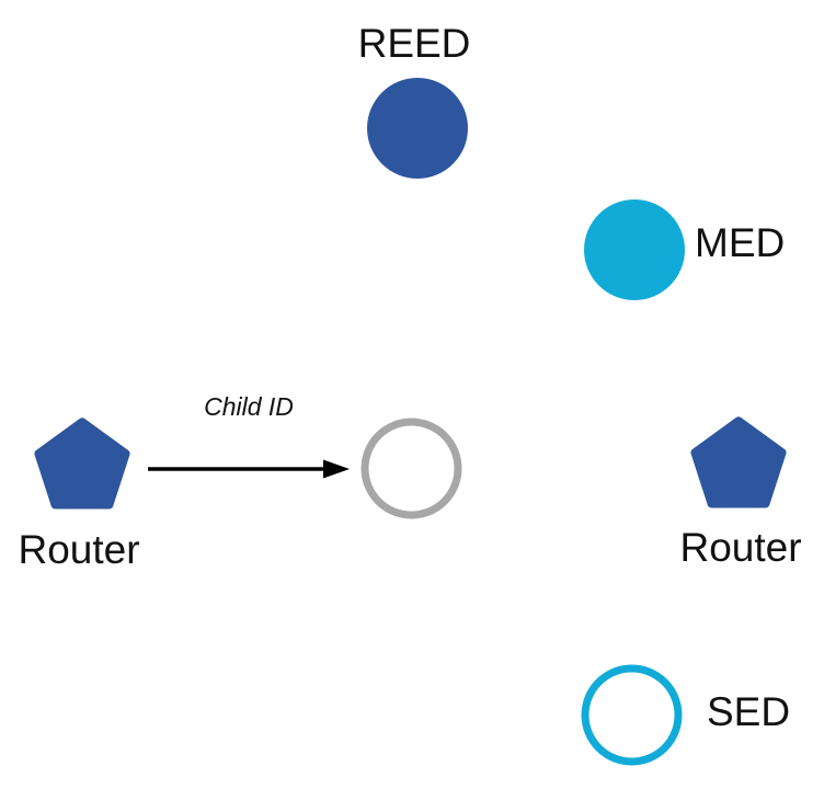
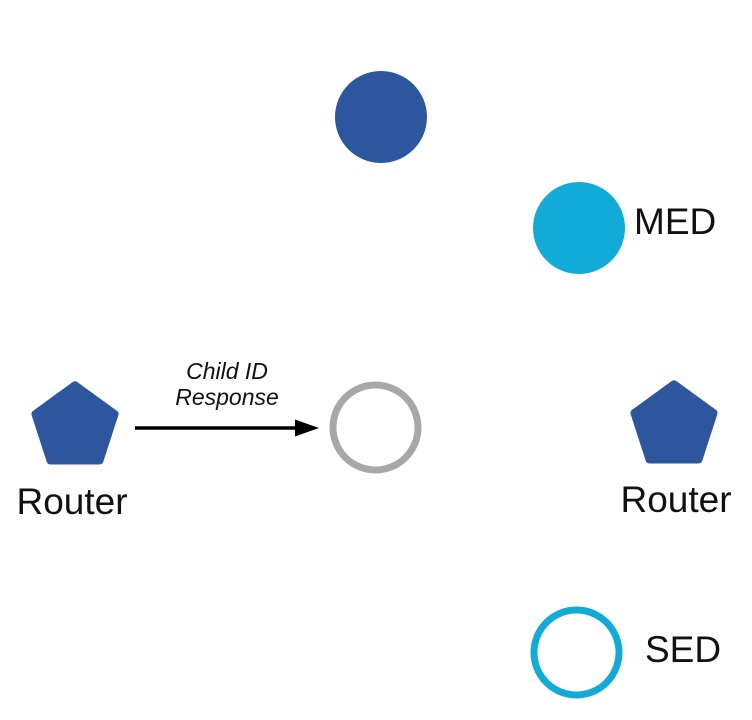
- REED
  MED
  Router
  Child ID
+ Response
  Router
  SED
